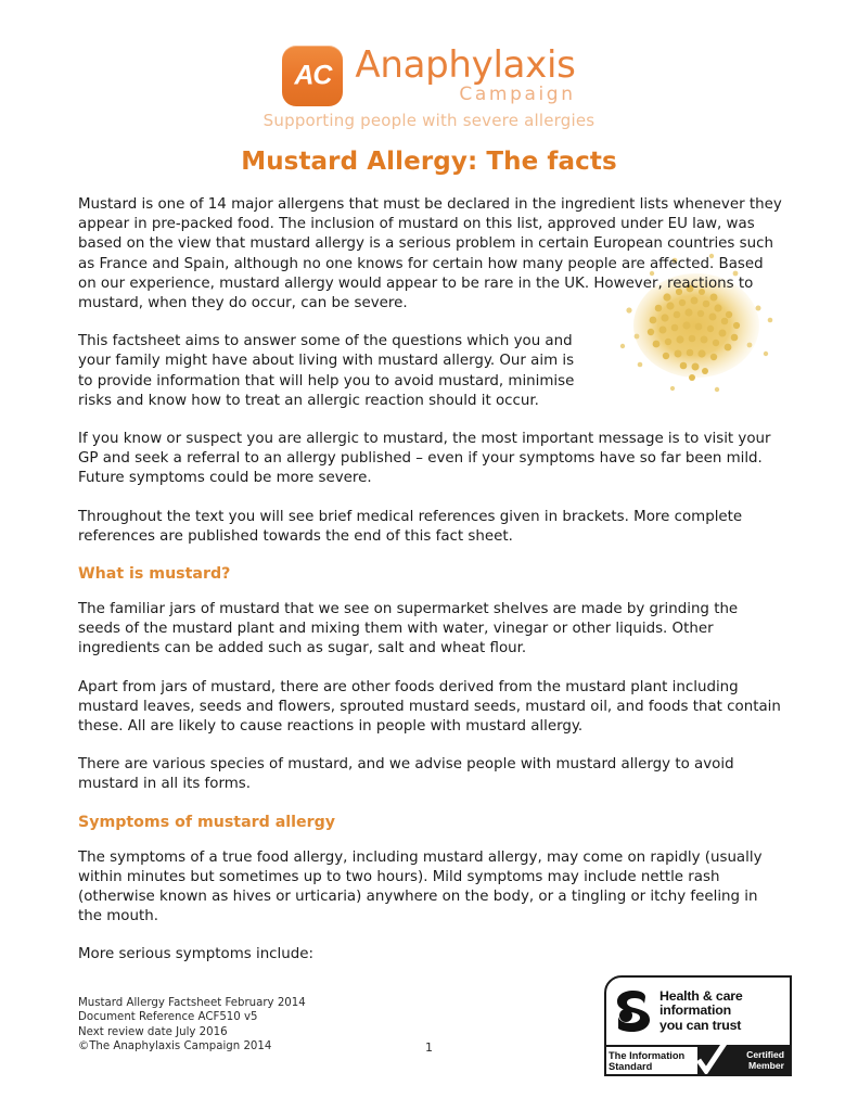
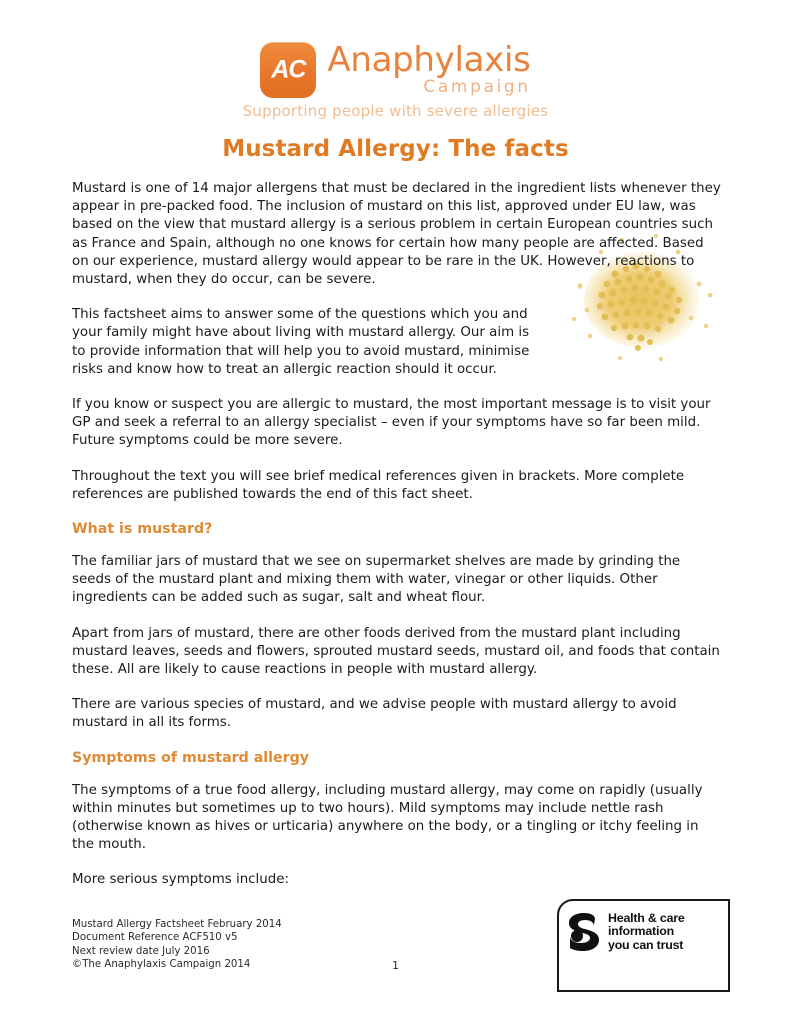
  AC
  Anaphylaxis
  Campaign
  Supporting people with severe allergies
  Mustard Allergy: The facts
  Mustard is one of 14 major allergens that must be declared in the ingredient lists whenever they appear in pre-packed food. The inclusion of mustard on this list, approved under EU law, was based on the view that mustard allergy is a serious problem in certain European countries such as France and Spain, although no one knows for certain how many people are affected. Based on our experience, mustard allergy would appear to be rare in the UK. However, reactions to mustard, when they do occur, can be severe.
  This factsheet aims to answer some of the questions which you and your family might have about living with mustard allergy. Our aim is to provide information that will help you to avoid mustard, minimise risks and know how to treat an allergic reaction should it occur.
- If you know or suspect you are allergic to mustard, the most important message is to visit your GP and seek a referral to an allergy published – even if your symptoms have so far been mild. Future symptoms could be more severe.
+ If you know or suspect you are allergic to mustard, the most important message is to visit your GP and seek a referral to an allergy specialist – even if your symptoms have so far been mild. Future symptoms could be more severe.
  Throughout the text you will see brief medical references given in brackets. More complete references are published towards the end of this fact sheet.
  What is mustard?
  The familiar jars of mustard that we see on supermarket shelves are made by grinding the seeds of the mustard plant and mixing them with water, vinegar or other liquids. Other ingredients can be added such as sugar, salt and wheat flour.
  Apart from jars of mustard, there are other foods derived from the mustard plant including mustard leaves, seeds and flowers, sprouted mustard seeds, mustard oil, and foods that contain these. All are likely to cause reactions in people with mustard allergy.
  There are various species of mustard, and we advise people with mustard allergy to avoid mustard in all its forms.
  Symptoms of mustard allergy
  The symptoms of a true food allergy, including mustard allergy, may come on rapidly (usually within minutes but sometimes up to two hours). Mild symptoms may include nettle rash (otherwise known as hives or urticaria) anywhere on the body, or a tingling or itchy feeling in the mouth.
  More serious symptoms include:
  Mustard Allergy Factsheet February 2014
  Document Reference ACF510 v5
  Next review date July 2016
  ©The Anaphylaxis Campaign 2014
  1
  Health & care
  information
  you can trust
- The Information Standard
- Certified
- Member
